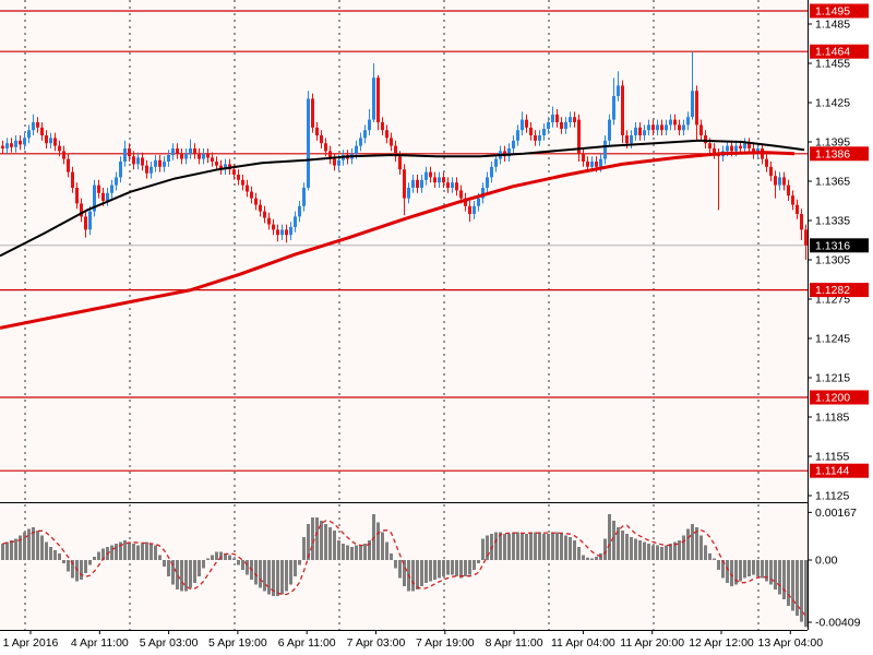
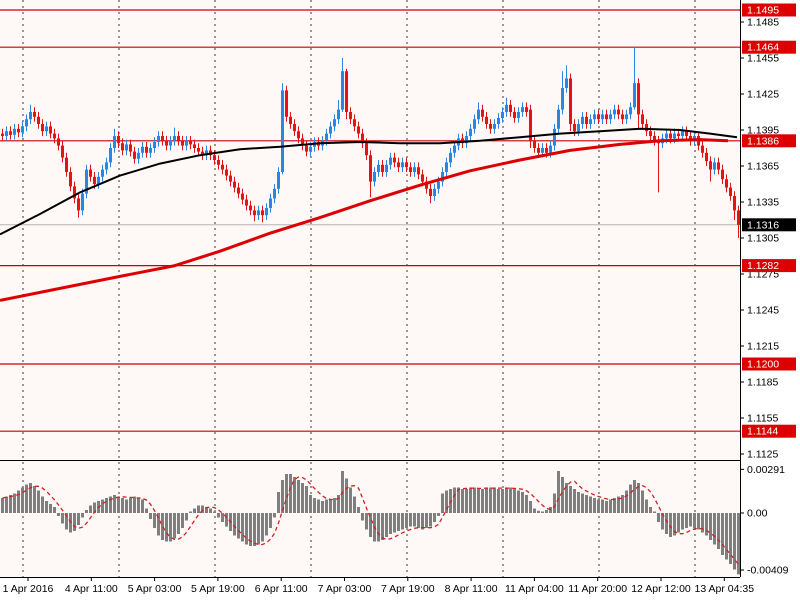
  1.1485
  1.1455
  1.1425
  1.1395
  1.1365
  1.1335
  1.1305
  1.1275
  1.1245
  1.1215
  1.1185
  1.1155
  1.1125
  1.1495
  1.1464
  1.1386
  1.1282
  1.1200
  1.1144
  1.1316
- 0.00167
+ 0.00291
  0.00
  -0.00409
  1 Apr 2016
  4 Apr 11:00
  5 Apr 03:00
  5 Apr 19:00
  6 Apr 11:00
  7 Apr 03:00
  7 Apr 19:00
  8 Apr 11:00
  11 Apr 04:00
  11 Apr 20:00
  12 Apr 12:00
- 13 Apr 04:00
+ 13 Apr 04:35
